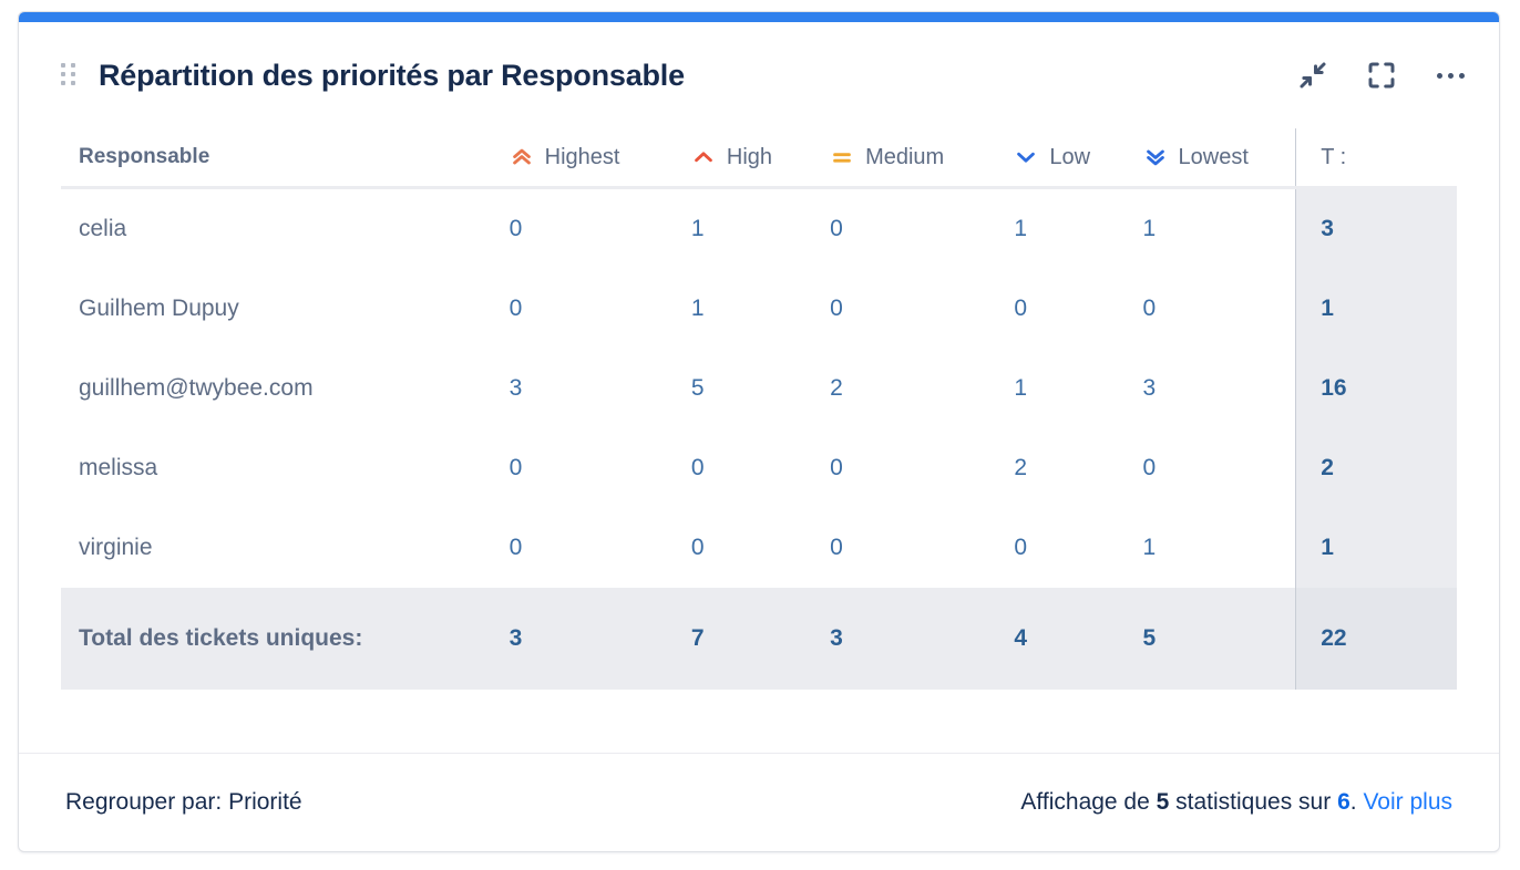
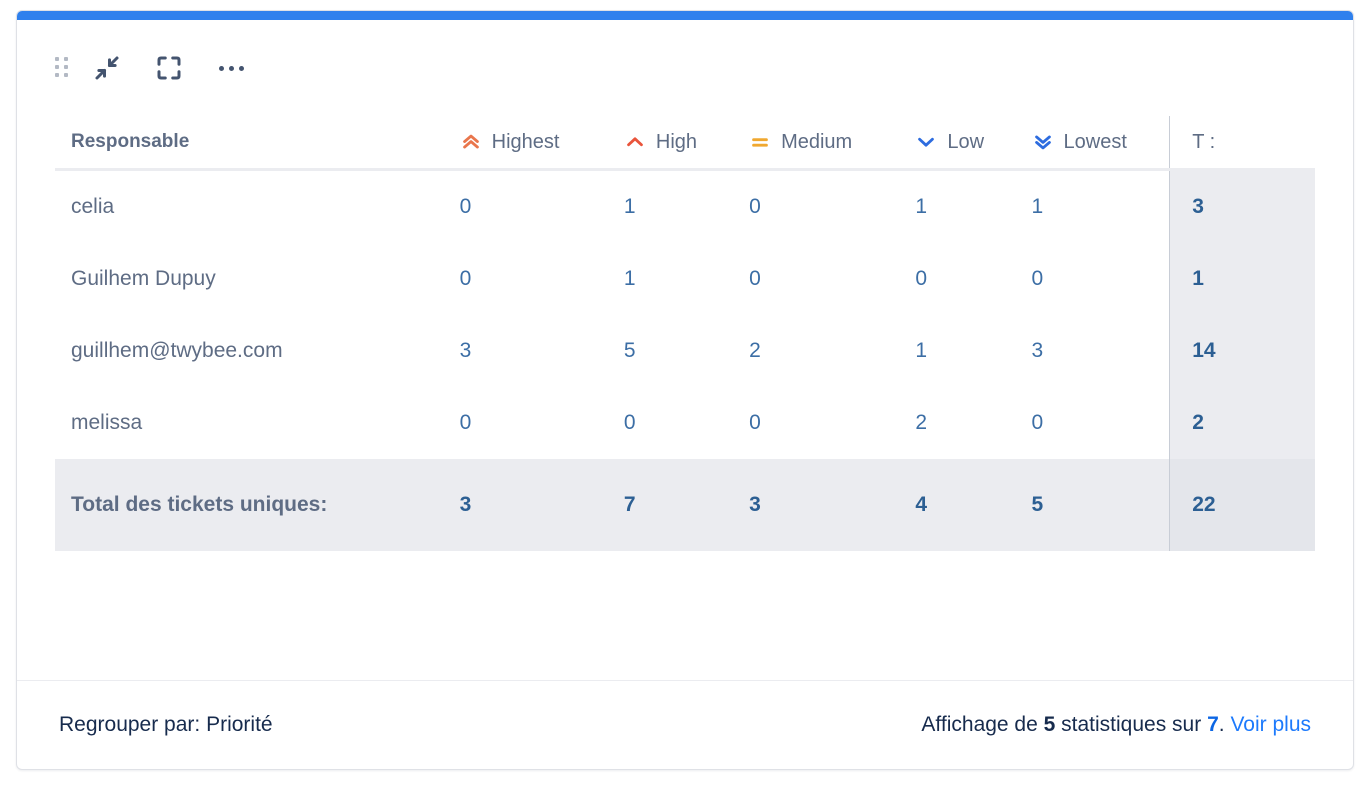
- Répartition des priorités par Responsable
  Responsable	Highest	High	Medium	Low	Lowest	T :
  celia	0	1	0	1	1	3
  Guilhem Dupuy	0	1	0	0	0	1
- guillhem@twybee.com	3	5	2	1	3	16
+ guillhem@twybee.com	3	5	2	1	3	14
  melissa	0	0	0	2	0	2
- virginie	0	0	0	0	1	1
  Total des tickets uniques:	3	7	3	4	5	22
  Regrouper par: Priorité
- Affichage de 5 statistiques sur 6. Voir plus
+ Affichage de 5 statistiques sur 7. Voir plus
